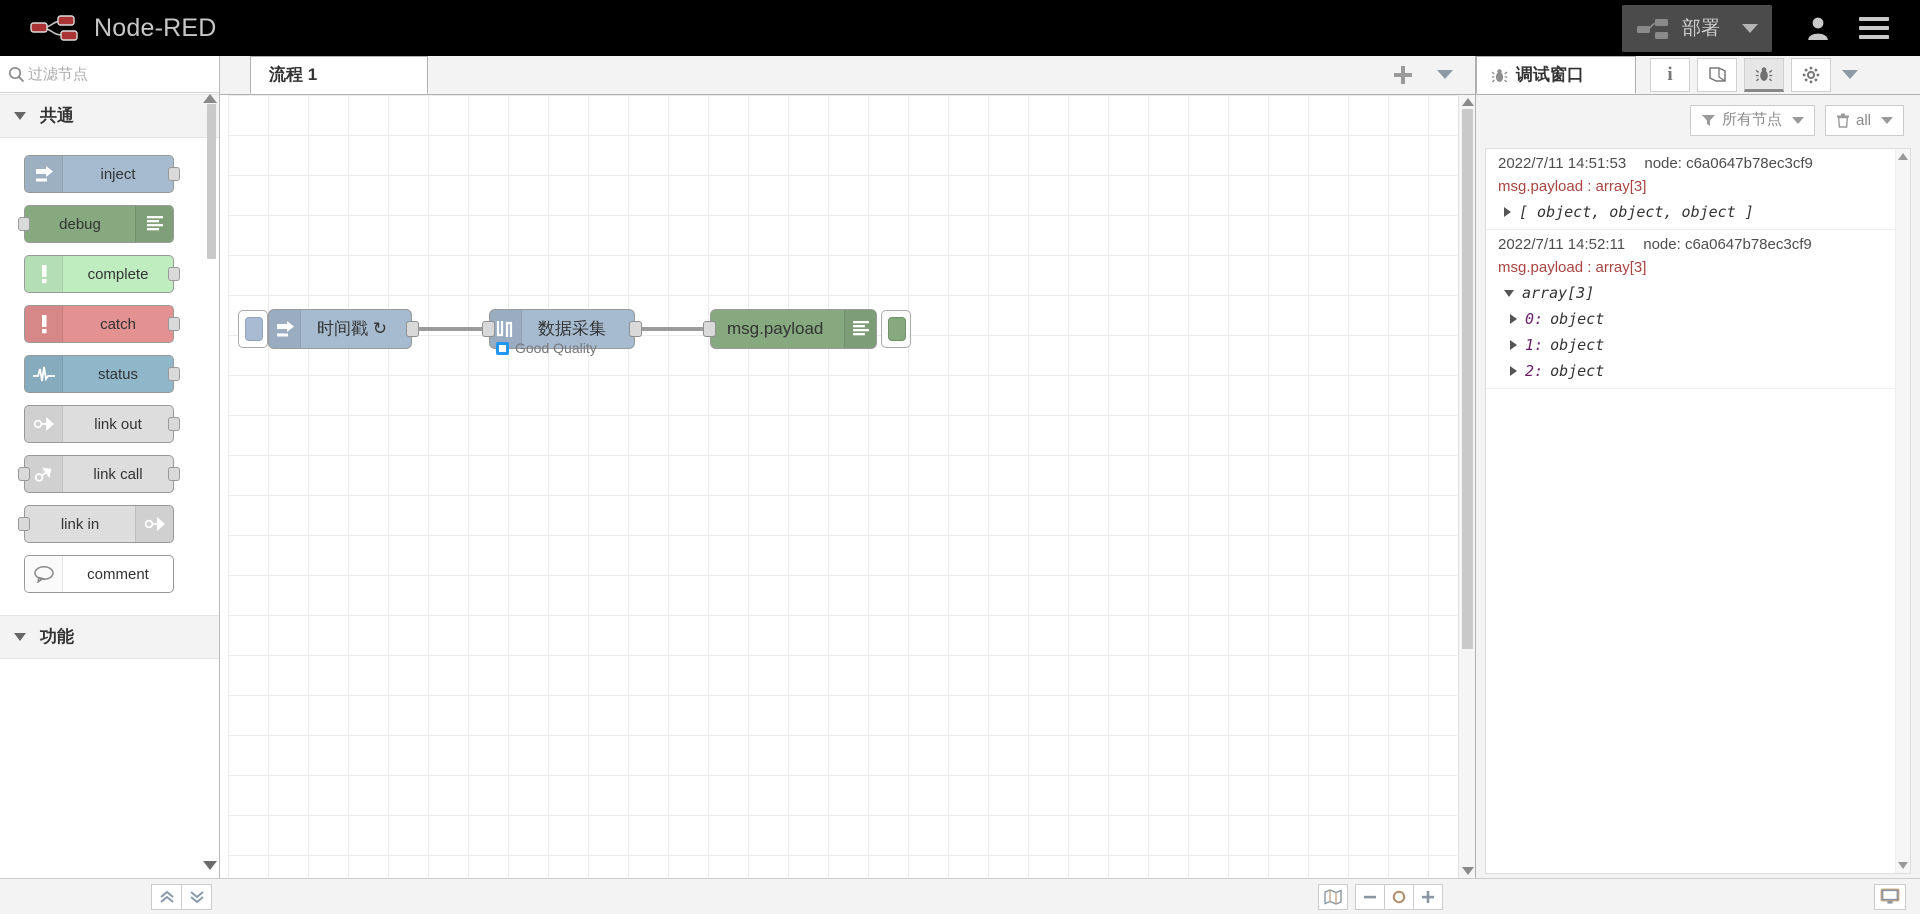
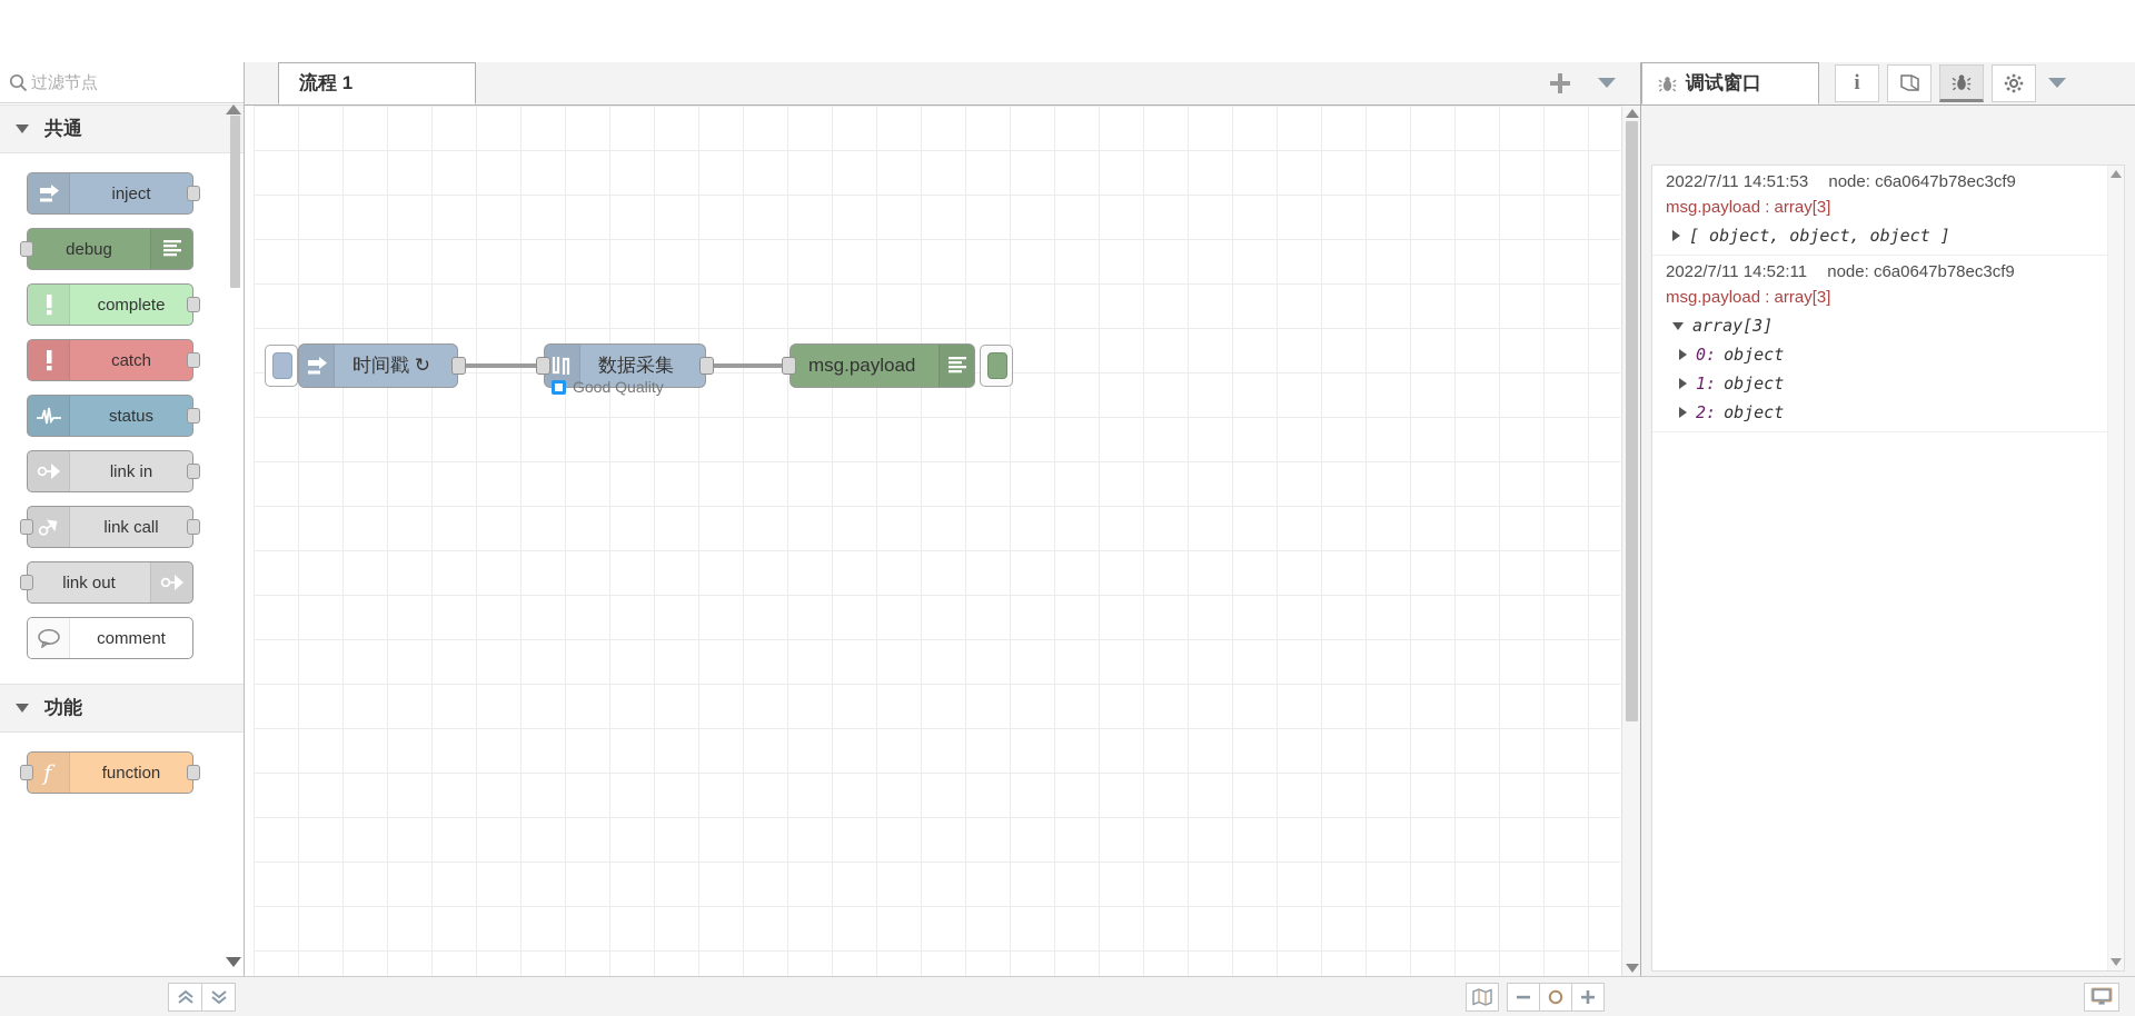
- Node-RED
- 部署
  过滤节点
  共通
  inject
  debug
  complete
  catch
  status
- link out
+ link in
  link call
- link in
+ link out
  comment
  功能
+ f
+ function
  流程 1
  时间戳 ↻
  数据采集
  Good Quality
  msg.payload
  调试窗口
  i
- 所有节点
- all
  2022/7/11 14:51:53 node: c6a0647b78ec3cf9
  msg.payload : array[3]
  [ object, object, object ]
  2022/7/11 14:52:11 node: c6a0647b78ec3cf9
  msg.payload : array[3]
  array[3]
  0:
  object
  1:
  object
  2:
  object
